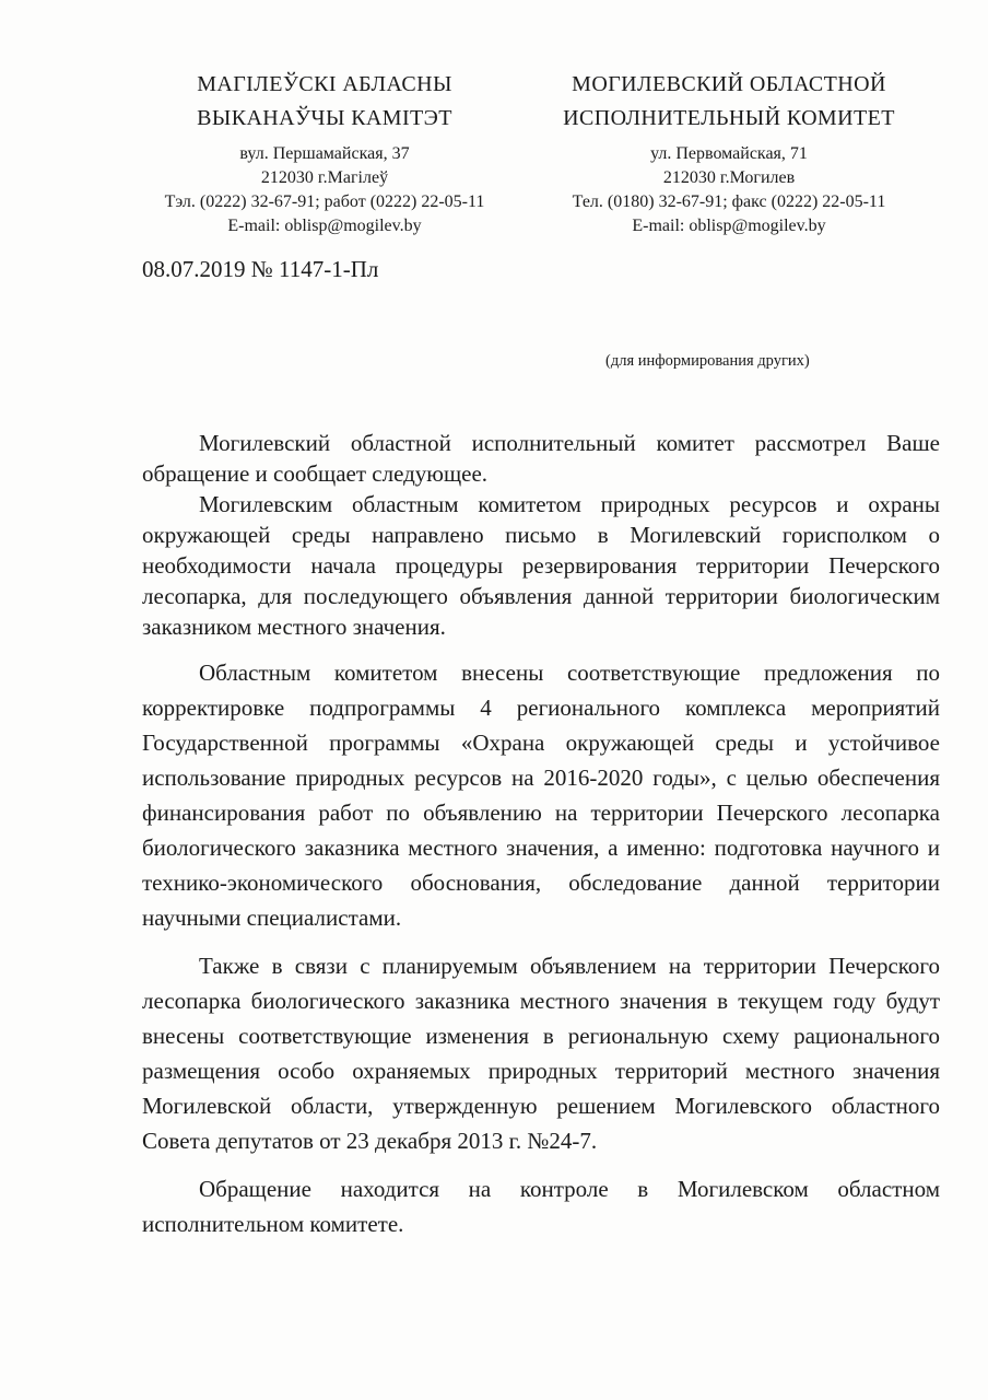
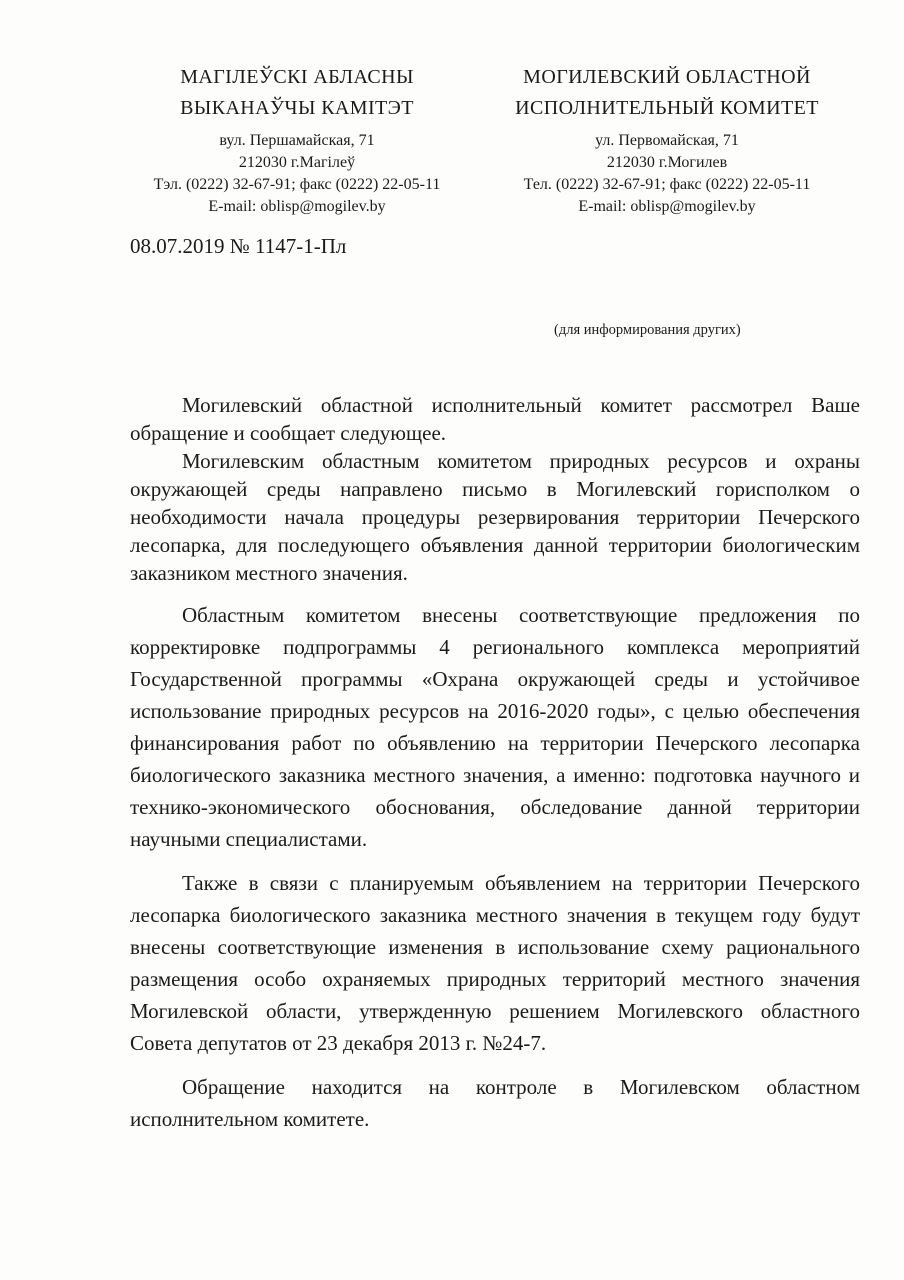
  МАГІЛЕЎСКІ АБЛАСНЫ
  ВЫКАНАЎЧЫ КАМІТЭТ
- вул. Першамайская, 37
+ вул. Першамайская, 71
  212030 г.Магілеў
- Тэл. (0222) 32-67-91; работ (0222) 22-05-11
+ Тэл. (0222) 32-67-91; факс (0222) 22-05-11
  E-mail: oblisp@mogilev.by
  МОГИЛЕВСКИЙ ОБЛАСТНОЙ
  ИСПОЛНИТЕЛЬНЫЙ КОМИТЕТ
  ул. Первомайская, 71
  212030 г.Могилев
- Тел. (0180) 32-67-91; факс (0222) 22-05-11
+ Тел. (0222) 32-67-91; факс (0222) 22-05-11
  E-mail: oblisp@mogilev.by
  08.07.2019 № 1147-1-Пл
  (для информирования других)
  Могилевский областной исполнительный комитет рассмотрел Ваше обращение и сообщает следующее.
  Могилевским областным комитетом природных ресурсов и охраны окружающей среды направлено письмо в Могилевский горисполком о необходимости начала процедуры резервирования территории Печерского лесопарка, для последующего объявления данной территории биологическим заказником местного значения.
  Областным комитетом внесены соответствующие предложения по корректировке подпрограммы 4 регионального комплекса мероприятий Государственной программы «Охрана окружающей среды и устойчивое использование природных ресурсов на 2016-2020 годы», с целью обеспечения финансирования работ по объявлению на территории Печерского лесопарка биологического заказника местного значения, а именно: подготовка научного и технико-экономического обоснования, обследование данной территории научными специалистами.
- Также в связи с планируемым объявлением на территории Печерского лесопарка биологического заказника местного значения в текущем году будут внесены соответствующие изменения в региональную схему рационального размещения особо охраняемых природных территорий местного значения Могилевской области, утвержденную решением Могилевского областного Совета депутатов от 23 декабря 2013 г. №24-7.
+ Также в связи с планируемым объявлением на территории Печерского лесопарка биологического заказника местного значения в текущем году будут внесены соответствующие изменения в использование схему рационального размещения особо охраняемых природных территорий местного значения Могилевской области, утвержденную решением Могилевского областного Совета депутатов от 23 декабря 2013 г. №24-7.
  Обращение находится на контроле в Могилевском областном исполнительном комитете.
